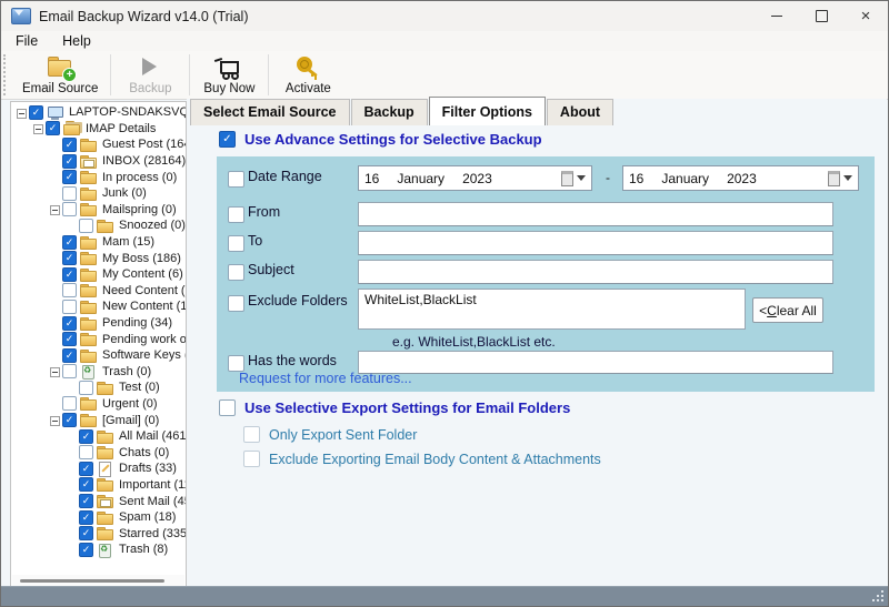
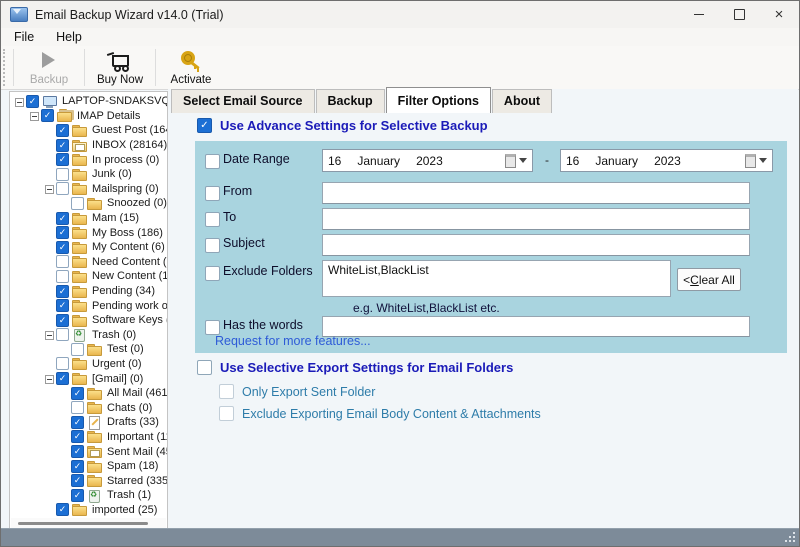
  Email Backup Wizard v14.0 (Trial)
  ×
  File
  Help
- Email Source
  Backup
  Buy Now
  Activate
  LAPTOP-SNDAKSVQ
  IMAP Details
  Guest Post (16
  INBOX (28164)
  In process (0)
  Junk (0)
  Mailspring (0)
  Snoozed (0)
  Mam (15)
  My Boss (186)
  My Content (6)
  Need Content (
  New Content (1
  Pending (34)
  Pending work o
  Software Keys
  Trash (0)
  Test (0)
  Urgent (0)
  [Gmail] (0)
  All Mail (461
  Chats (0)
  Drafts (33)
  Sent Mail (4
  Spam (18)
  Starred (335
- Trash (8)
+ Trash (1)
+ imported (25)
  Select Email Source
  Backup
  Filter Options
  About
  Use Advance Settings for Selective Backup
  Date Range
  16
  January
  2023
  -
  16
  January
  2023
  From
  To
  Subject
  Exclude Folders
  WhiteList,BlackList
  <
  C
  lear All
  e.g. WhiteList,BlackList etc.
  Has the words
  Request for more features...
  Use Selective Export Settings for Email Folders
  Only Export Sent Folder
  Exclude Exporting Email Body Content & Attachments
